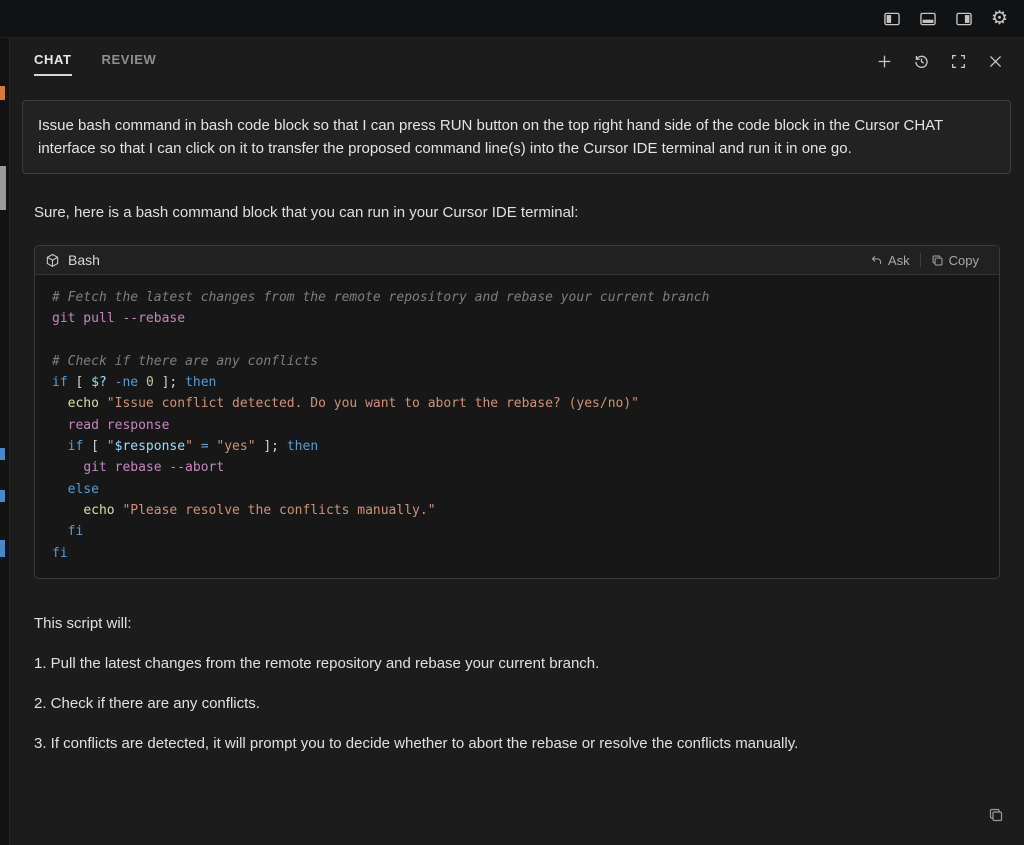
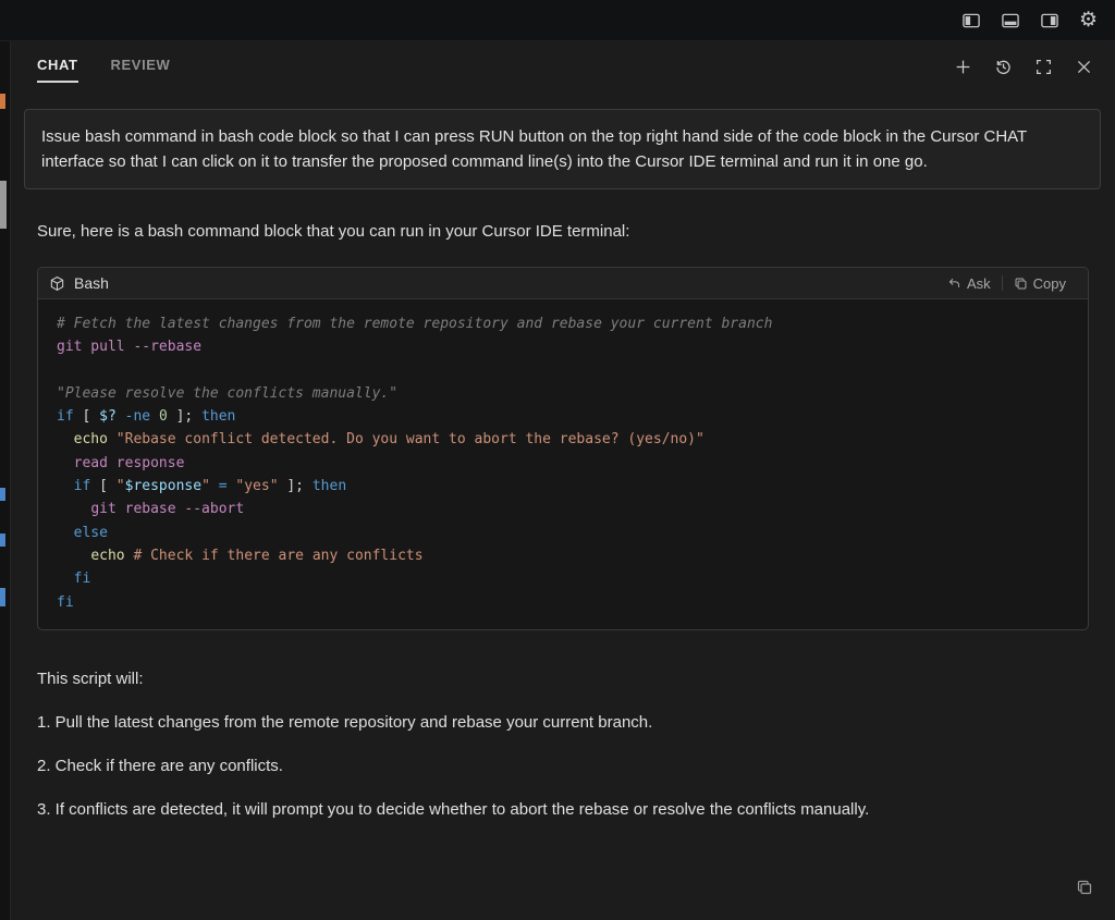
  ⚙
  CHAT
  REVIEW
  Issue bash command in bash code block so that I can press RUN button on the top right hand side of the code block in the Cursor CHAT interface so that I can click on it to transfer the proposed command line(s) into the Cursor IDE terminal and run it in one go.
  Sure, here is a bash command block that you can run in your Cursor IDE terminal:
  Bash
  Ask
  Copy
  # Fetch the latest changes from the remote repository and rebase your current branch
  git pull --rebase
- # Check if there are any conflicts
+ "Please resolve the conflicts manually."
  if [ $? -ne 0 ]; then
- echo "Issue conflict detected. Do you want to abort the rebase? (yes/no)"
+ echo "Rebase conflict detected. Do you want to abort the rebase? (yes/no)"
  read response
  if [ "$response" = "yes" ]; then
  git rebase --abort
  else
- echo "Please resolve the conflicts manually."
+ echo # Check if there are any conflicts
  fi
  fi
  This script will:
  1. Pull the latest changes from the remote repository and rebase your current branch.
  2. Check if there are any conflicts.
  3. If conflicts are detected, it will prompt you to decide whether to abort the rebase or resolve the conflicts manually.
